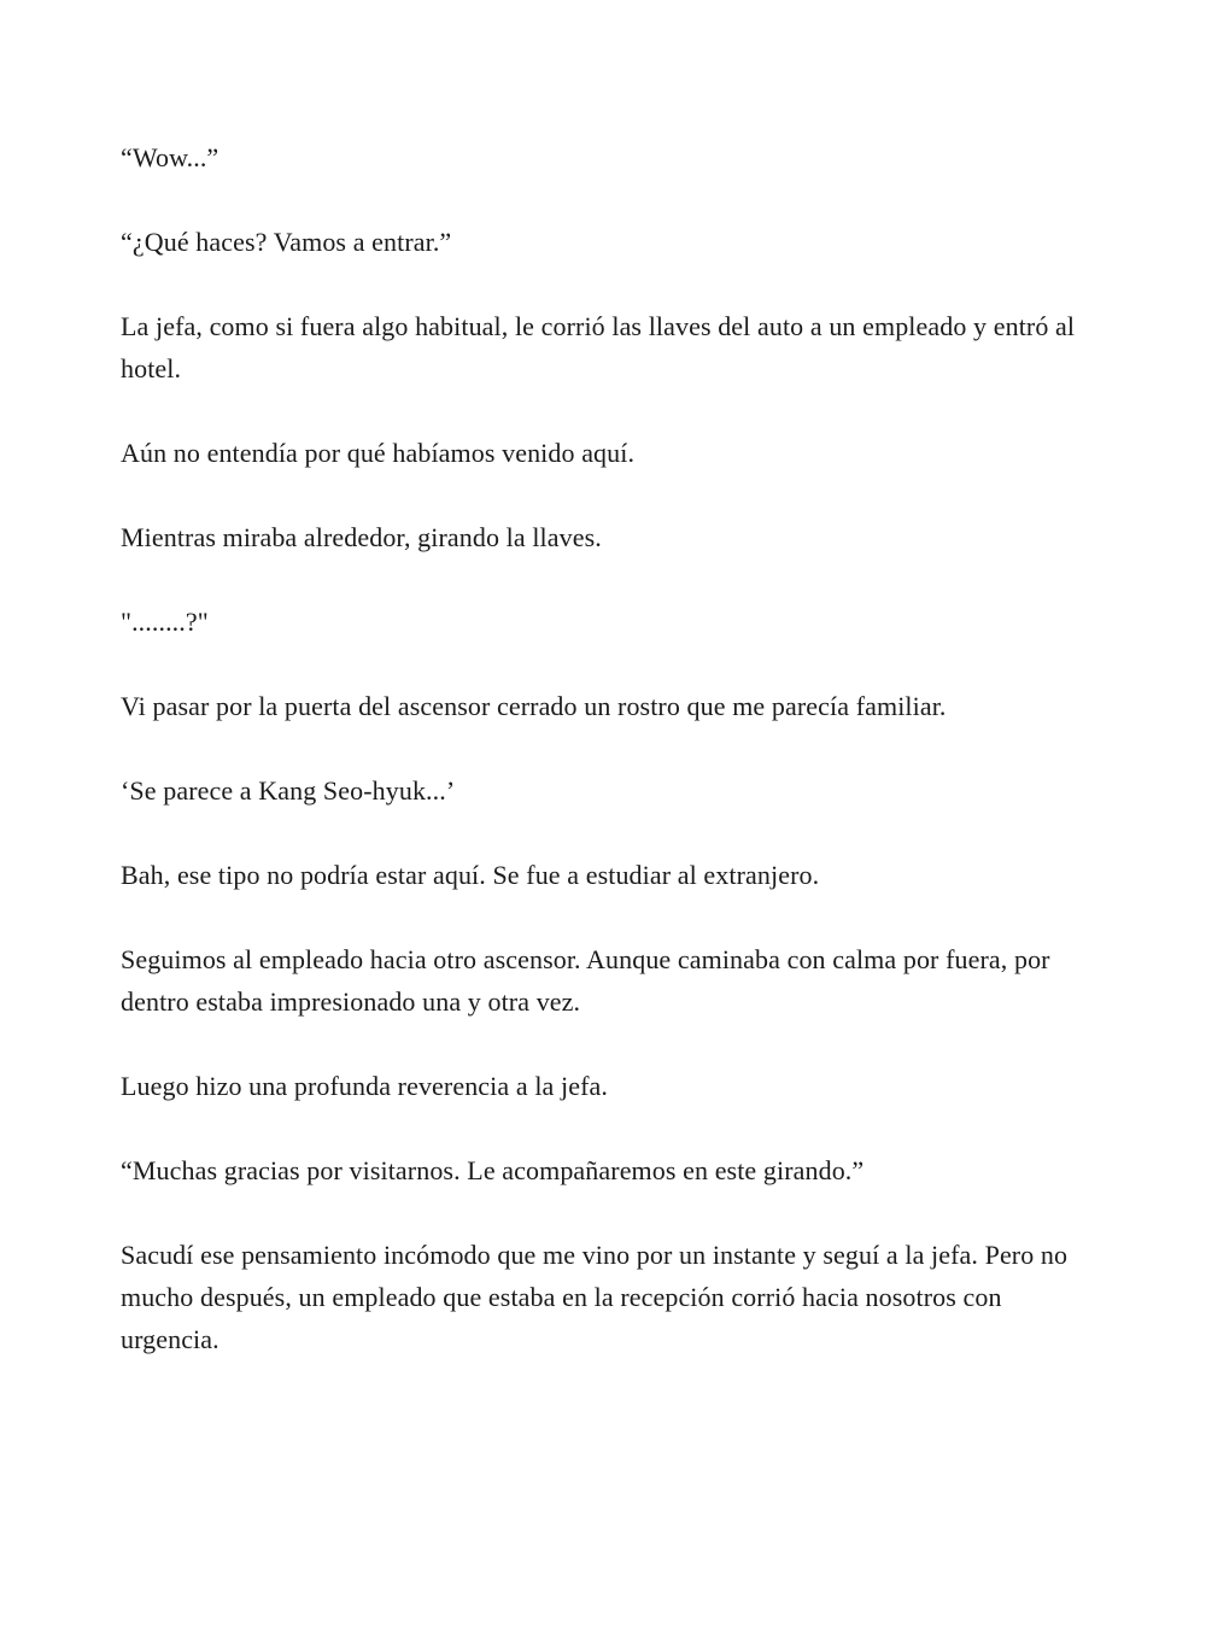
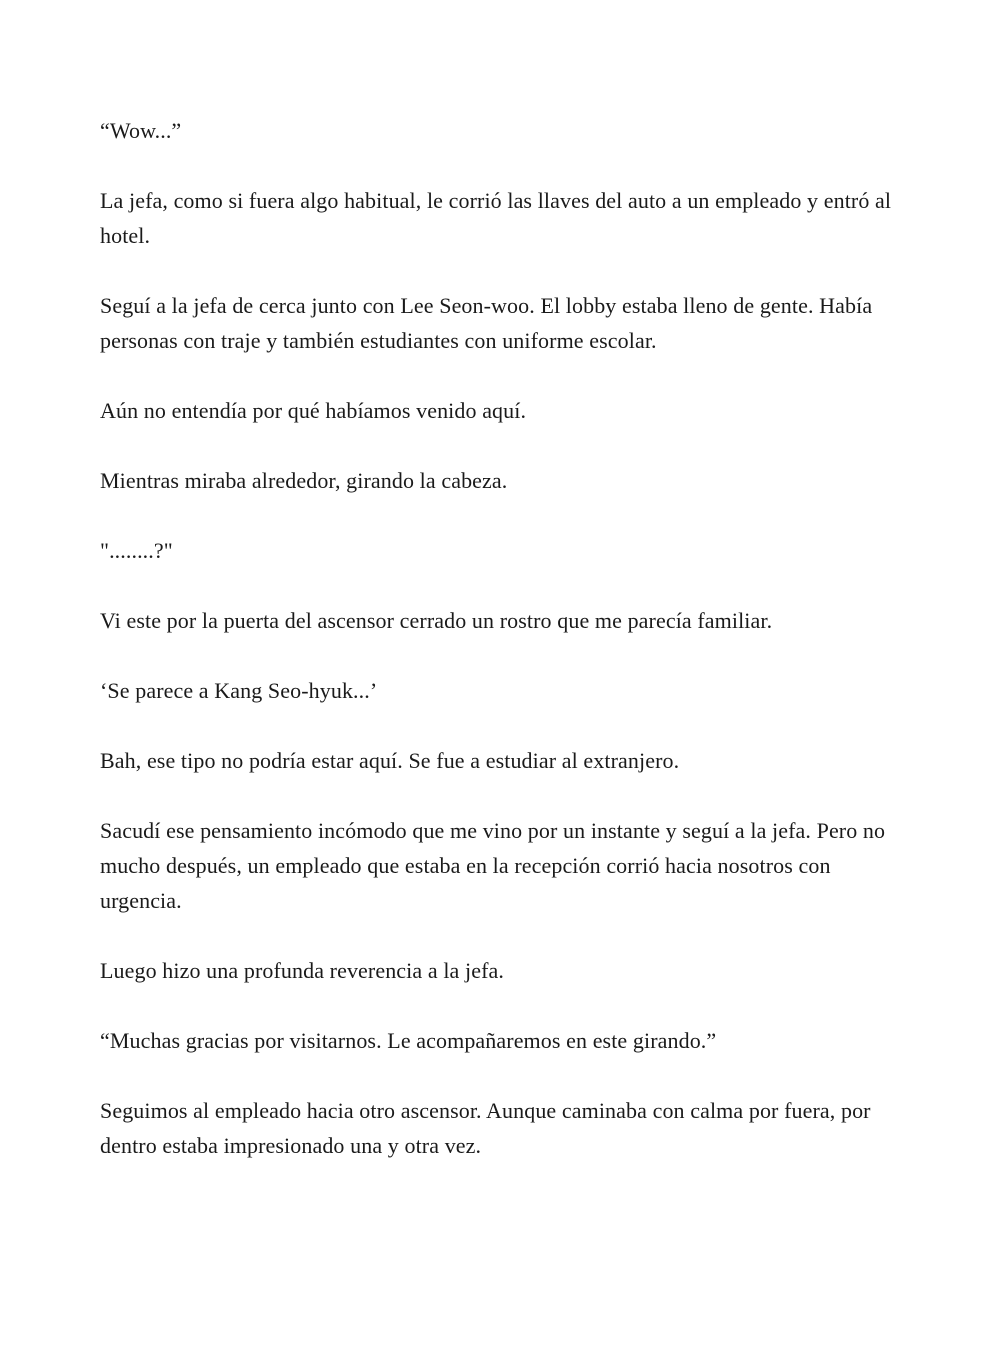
  “Wow...”
- “¿Qué haces? Vamos a entrar.”
  La jefa, como si fuera algo habitual, le corrió las llaves del auto a un empleado y entró al hotel.
+ Seguí a la jefa de cerca junto con Lee Seon-woo. El lobby estaba lleno de gente. Había personas con traje y también estudiantes con uniforme escolar.
  Aún no entendía por qué habíamos venido aquí.
- Mientras miraba alrededor, girando la llaves.
+ Mientras miraba alrededor, girando la cabeza.
  "........?"
- Vi pasar por la puerta del ascensor cerrado un rostro que me parecía familiar.
+ Vi este por la puerta del ascensor cerrado un rostro que me parecía familiar.
  ‘Se parece a Kang Seo-hyuk...’
  Bah, ese tipo no podría estar aquí. Se fue a estudiar al extranjero.
- Seguimos al empleado hacia otro ascensor. Aunque caminaba con calma por fuera, por dentro estaba impresionado una y otra vez.
+ Sacudí ese pensamiento incómodo que me vino por un instante y seguí a la jefa. Pero no mucho después, un empleado que estaba en la recepción corrió hacia nosotros con urgencia.
  Luego hizo una profunda reverencia a la jefa.
  “Muchas gracias por visitarnos. Le acompañaremos en este girando.”
- Sacudí ese pensamiento incómodo que me vino por un instante y seguí a la jefa. Pero no mucho después, un empleado que estaba en la recepción corrió hacia nosotros con urgencia.
+ Seguimos al empleado hacia otro ascensor. Aunque caminaba con calma por fuera, por dentro estaba impresionado una y otra vez.
